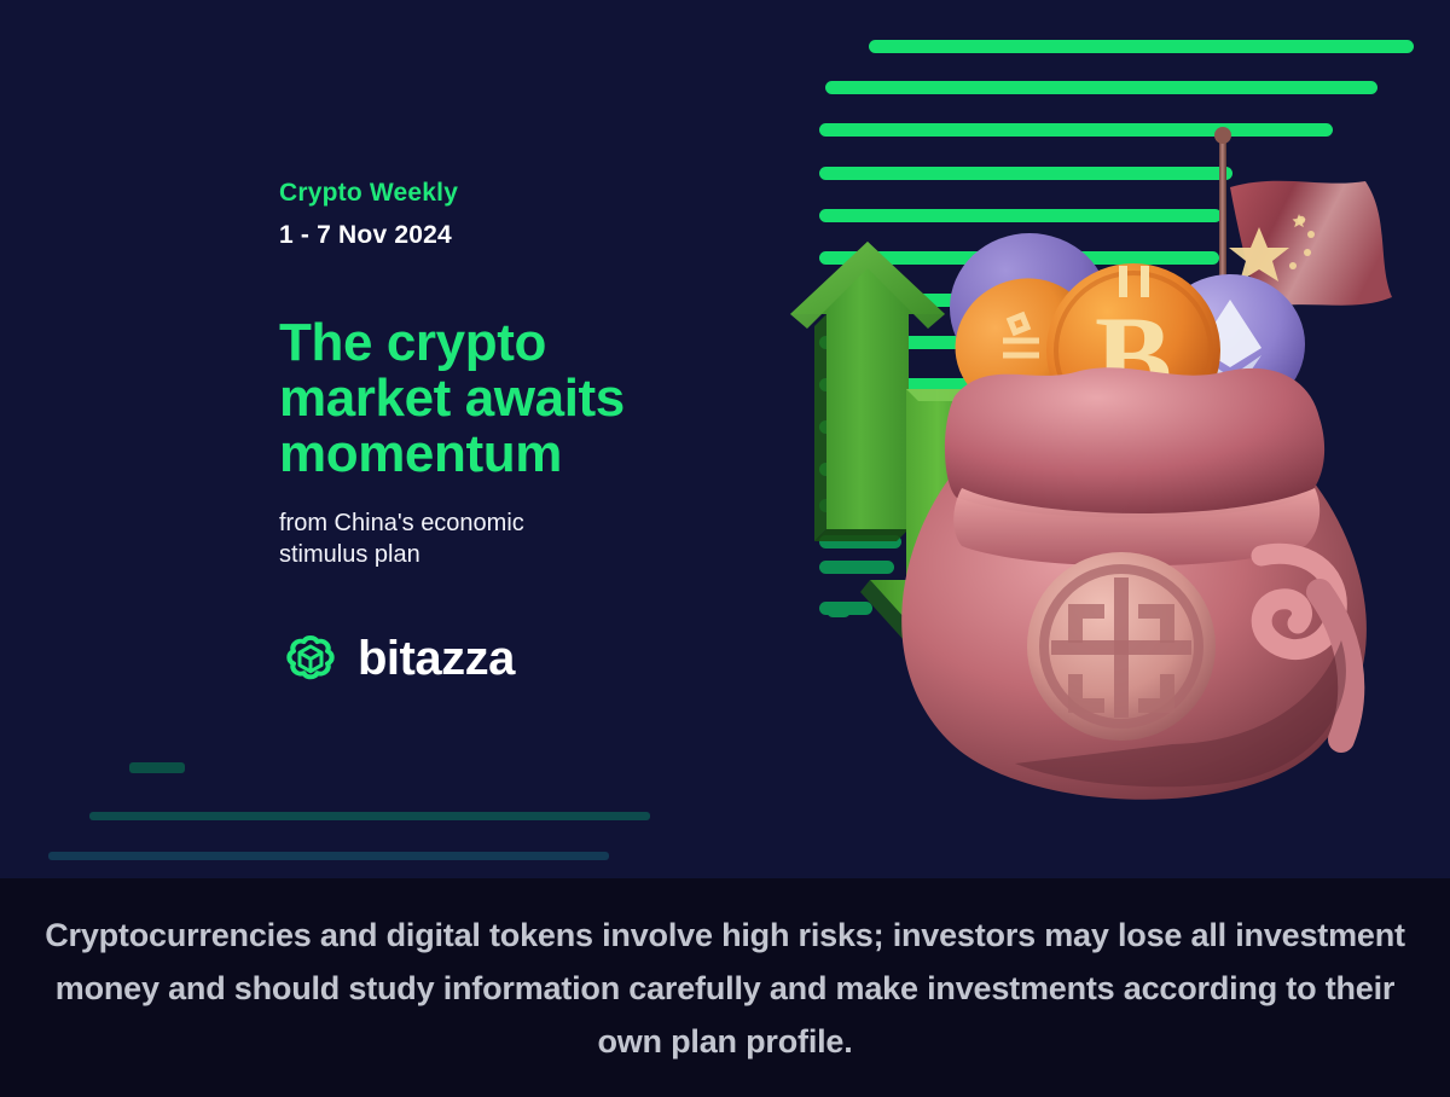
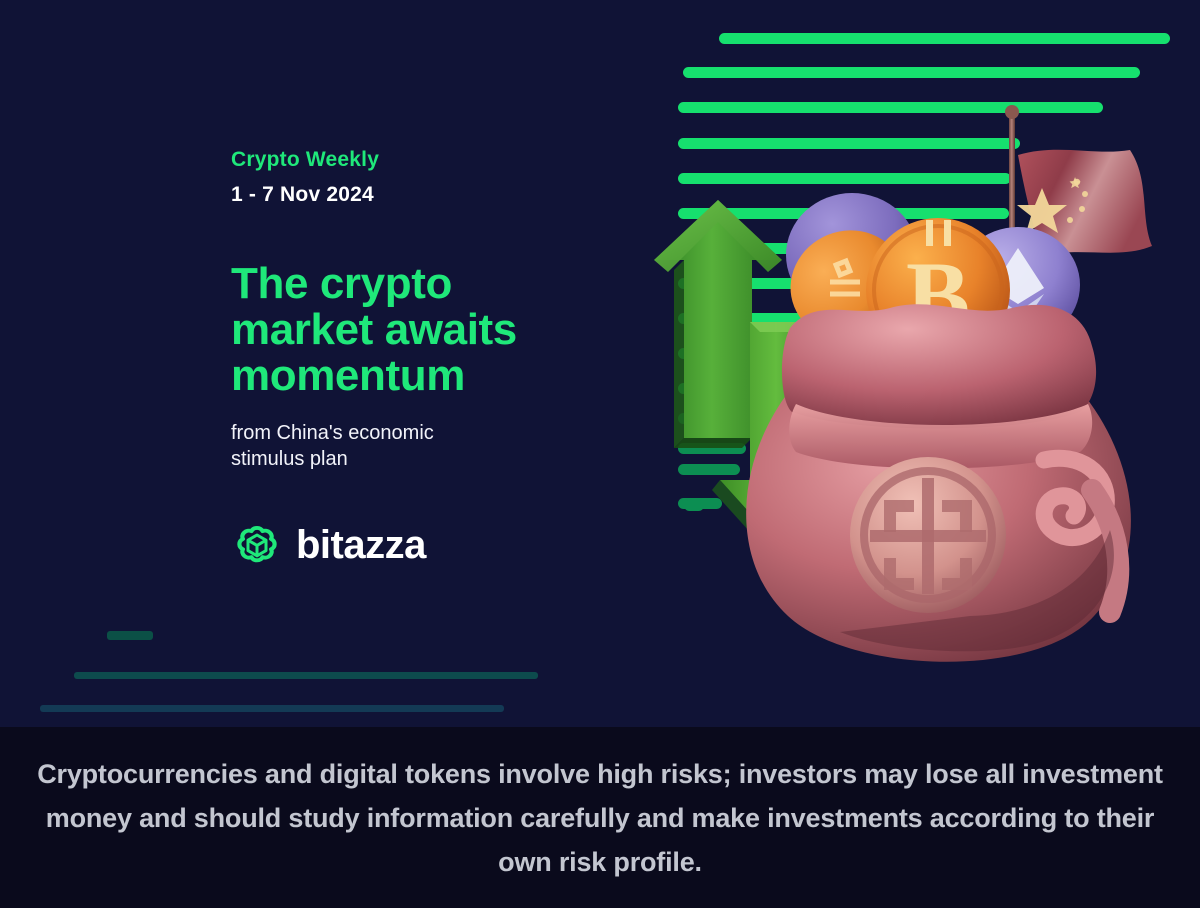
  B
  Crypto Weekly
  1 - 7 Nov 2024
  The crypto
  market awaits
  momentum
  from China's economic
  stimulus plan
  bitazza
- Cryptocurrencies and digital tokens involve high risks; investors may lose all investment money and should study information carefully and make investments according to their own plan profile.
+ Cryptocurrencies and digital tokens involve high risks; investors may lose all investment money and should study information carefully and make investments according to their own risk profile.
